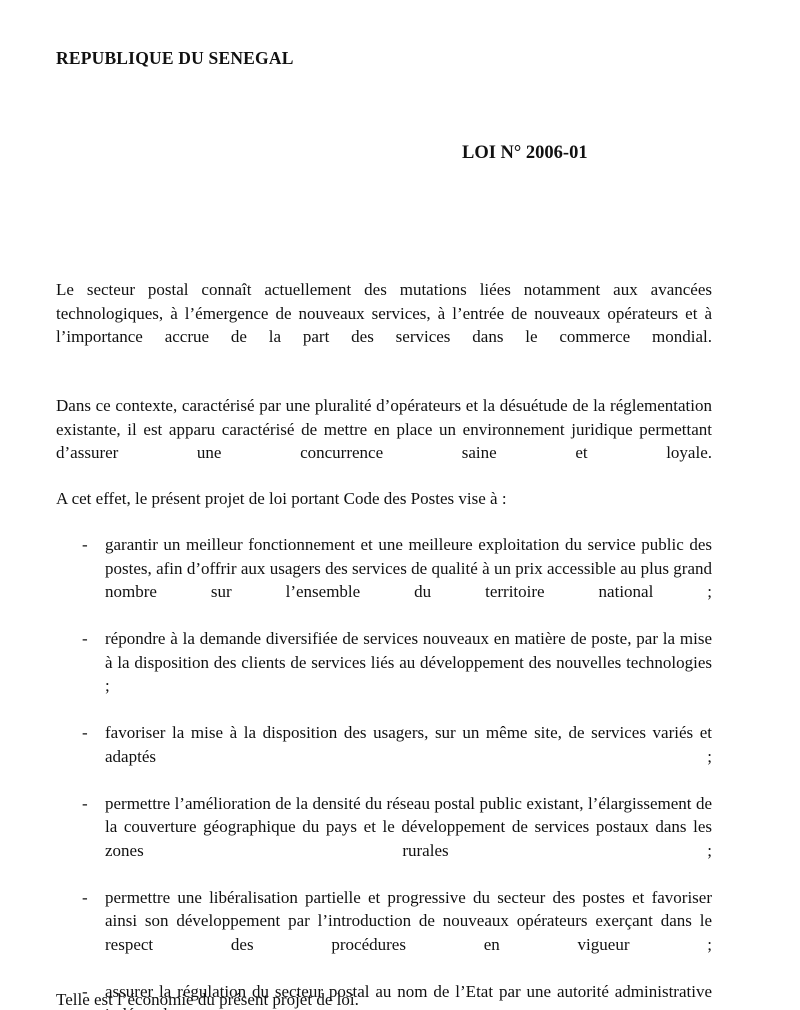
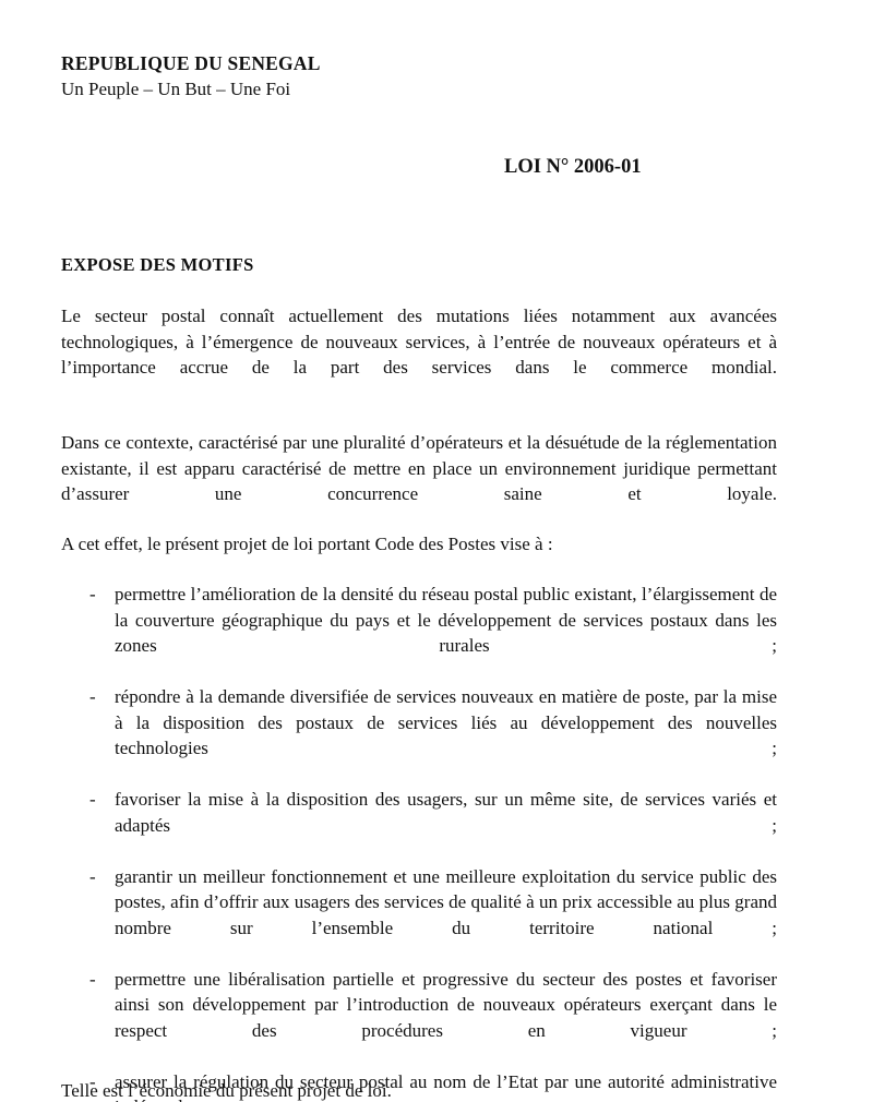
  REPUBLIQUE DU SENEGAL
+ Un Peuple – Un But – Une Foi
  LOI N° 2006-01
+ EXPOSE DES MOTIFS
  Le secteur postal connaît actuellement des mutations liées notamment aux avancées technologiques, à l’émergence de nouveaux services, à l’entrée de nouveaux opérateurs et à l’importance accrue de la part des services dans le commerce mondial.
  Dans ce contexte, caractérisé par une pluralité d’opérateurs et la désuétude de la réglementation existante, il est apparu caractérisé de mettre en place un environnement juridique permettant d’assurer une concurrence saine et loyale.
  A cet effet, le présent projet de loi portant Code des Postes vise à :
  -
- garantir un meilleur fonctionnement et une meilleure exploitation du service public des postes, afin d’offrir aux usagers des services de qualité à un prix accessible au plus grand nombre sur l’ensemble du territoire national ;
+ permettre l’amélioration de la densité du réseau postal public existant, l’élargissement de la couverture géographique du pays et le développement de services postaux dans les zones rurales ;
  -
- répondre à la demande diversifiée de services nouveaux en matière de poste, par la mise à la disposition des clients de services liés au développement des nouvelles technologies ;
+ répondre à la demande diversifiée de services nouveaux en matière de poste, par la mise à la disposition des postaux de services liés au développement des nouvelles technologies ;
  -
  favoriser la mise à la disposition des usagers, sur un même site, de services variés et adaptés ;
  -
- permettre l’amélioration de la densité du réseau postal public existant, l’élargissement de la couverture géographique du pays et le développement de services postaux dans les zones rurales ;
+ garantir un meilleur fonctionnement et une meilleure exploitation du service public des postes, afin d’offrir aux usagers des services de qualité à un prix accessible au plus grand nombre sur l’ensemble du territoire national ;
  -
  permettre une libéralisation partielle et progressive du secteur des postes et favoriser ainsi son développement par l’introduction de nouveaux opérateurs exerçant dans le respect des procédures en vigueur ;
  -
  assurer la régulation du secteur postal au nom de l’Etat par une autorité administrative
  Telle est l’économie du présent projet de loi.
